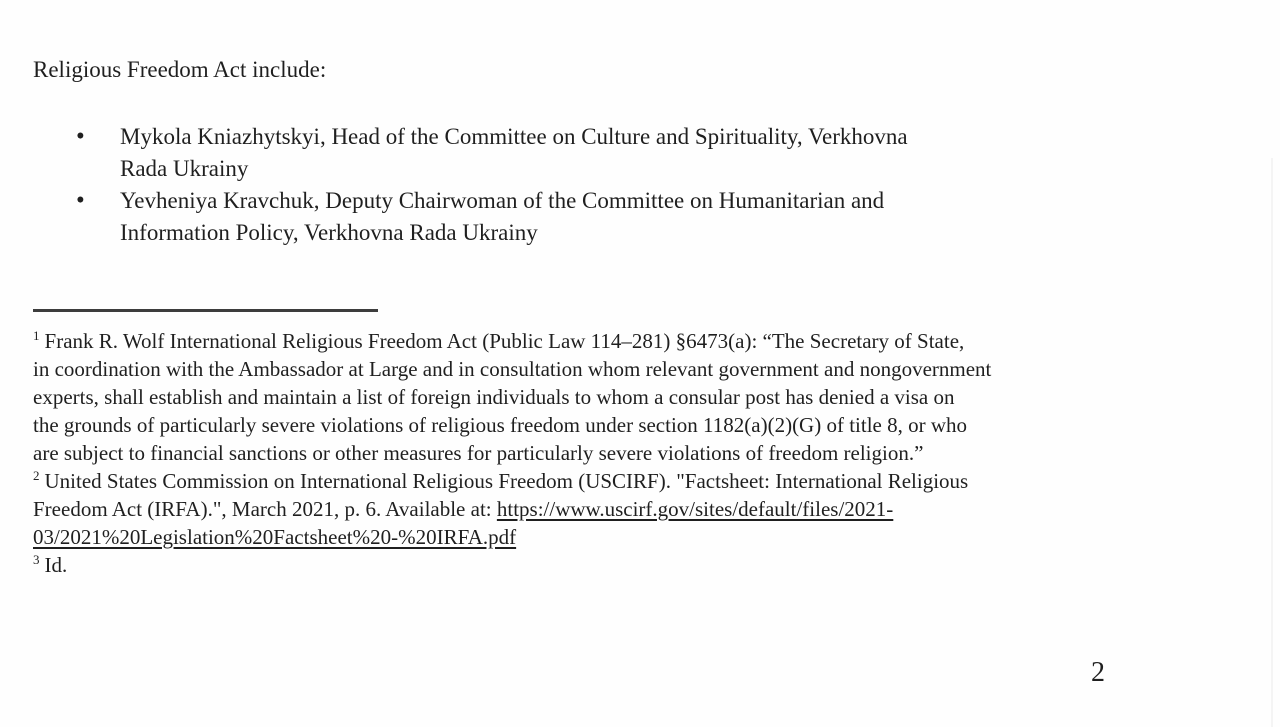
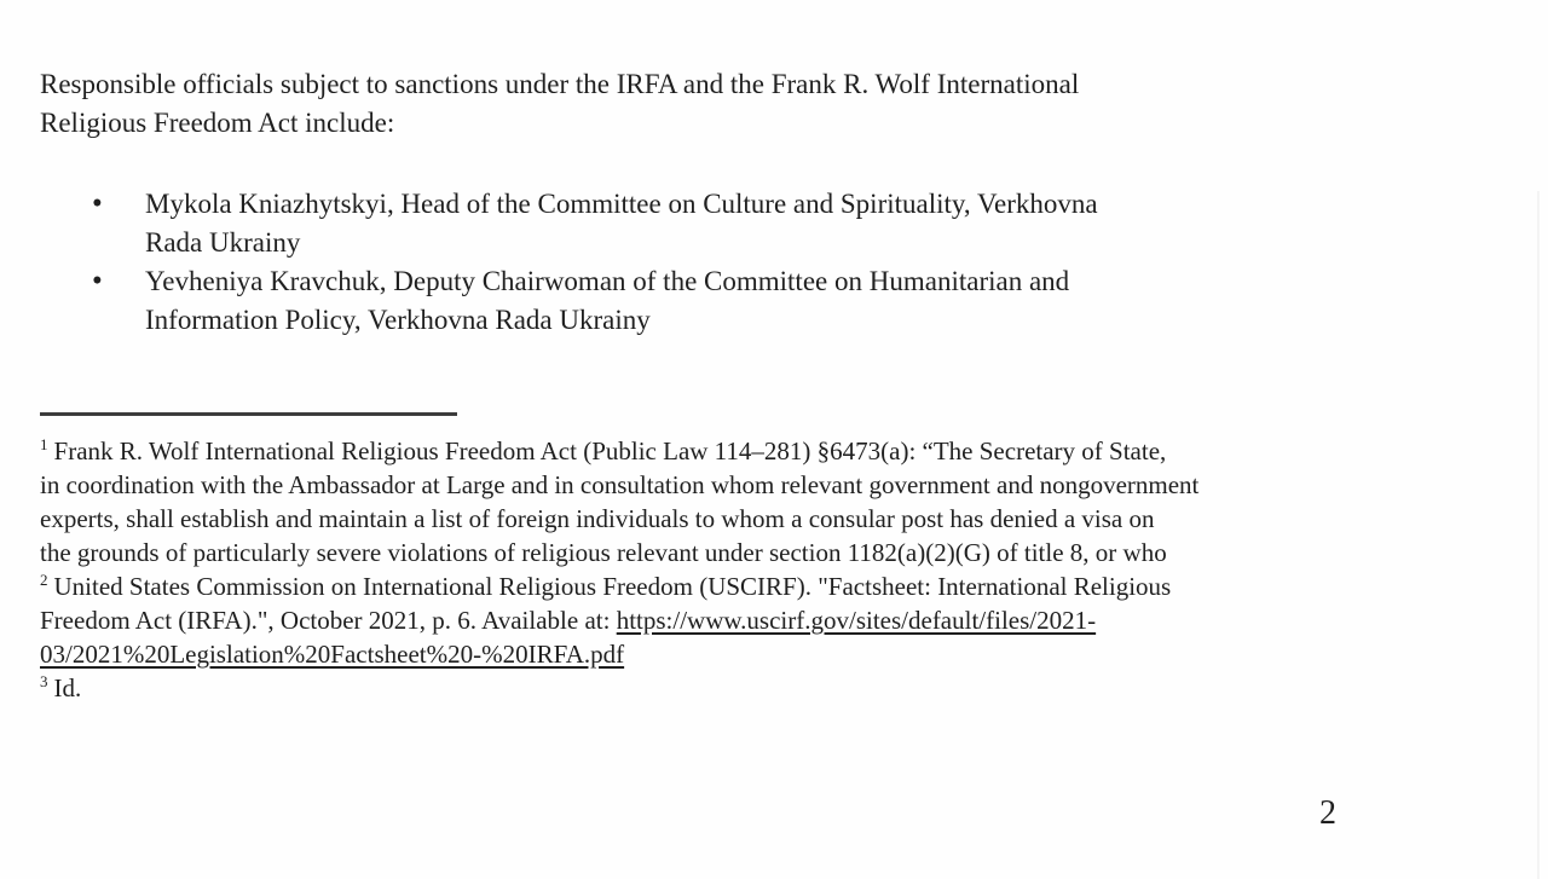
+ Responsible officials subject to sanctions under the IRFA and the Frank R. Wolf International
  Religious Freedom Act include:
  •
  Mykola Kniazhytskyi, Head of the Committee on Culture and Spirituality, Verkhovna
  Rada Ukrainy
  •
  Yevheniya Kravchuk, Deputy Chairwoman of the Committee on Humanitarian and
  Information Policy, Verkhovna Rada Ukrainy
  1 Frank R. Wolf International Religious Freedom Act (Public Law 114–281) §6473(a): “The Secretary of State,
  in coordination with the Ambassador at Large and in consultation whom relevant government and nongovernment
  experts, shall establish and maintain a list of foreign individuals to whom a consular post has denied a visa on
- the grounds of particularly severe violations of religious freedom under section 1182(a)(2)(G) of title 8, or who
+ the grounds of particularly severe violations of religious relevant under section 1182(a)(2)(G) of title 8, or who
- are subject to financial sanctions or other measures for particularly severe violations of freedom religion.”
  2 United States Commission on International Religious Freedom (USCIRF). "Factsheet: International Religious
- Freedom Act (IRFA).", March 2021, p. 6. Available at: https://www.uscirf.gov/sites/default/files/2021-
+ Freedom Act (IRFA).", October 2021, p. 6. Available at: https://www.uscirf.gov/sites/default/files/2021-
  03/2021%20Legislation%20Factsheet%20-%20IRFA.pdf
  3 Id.
  2
